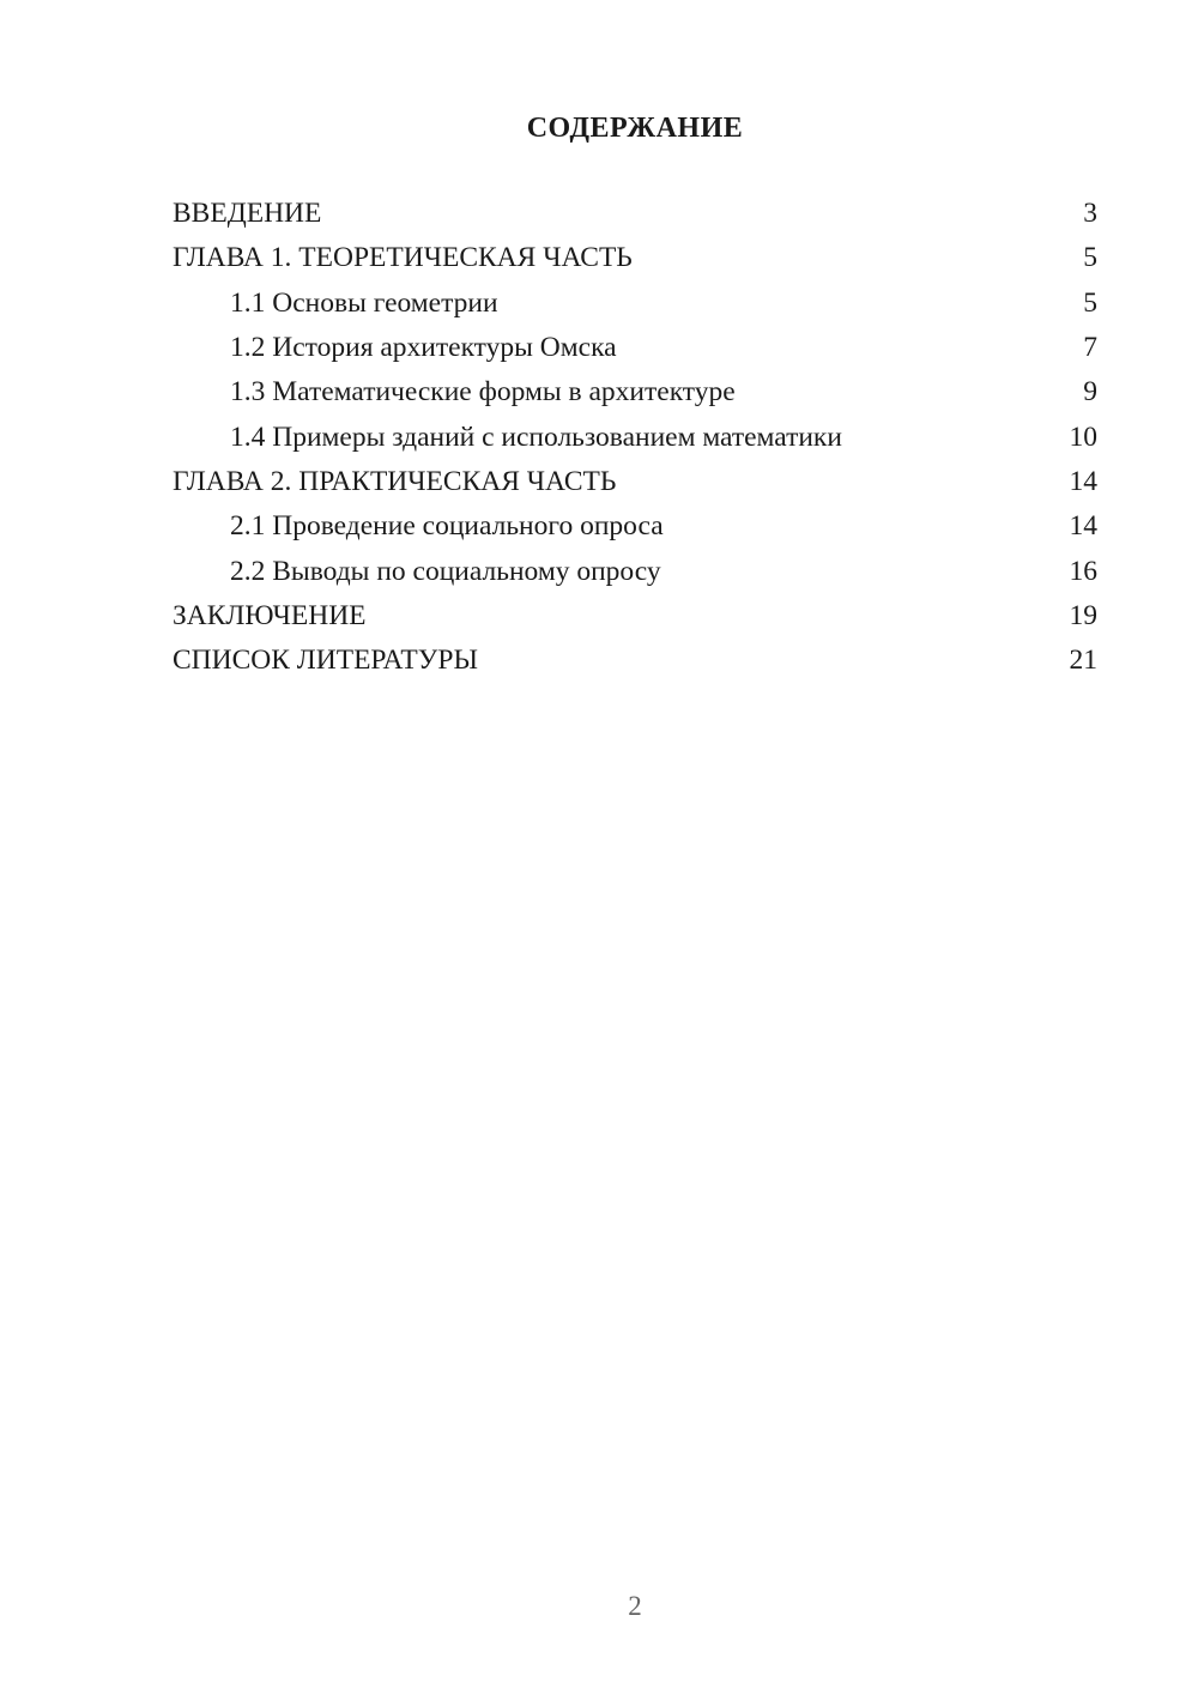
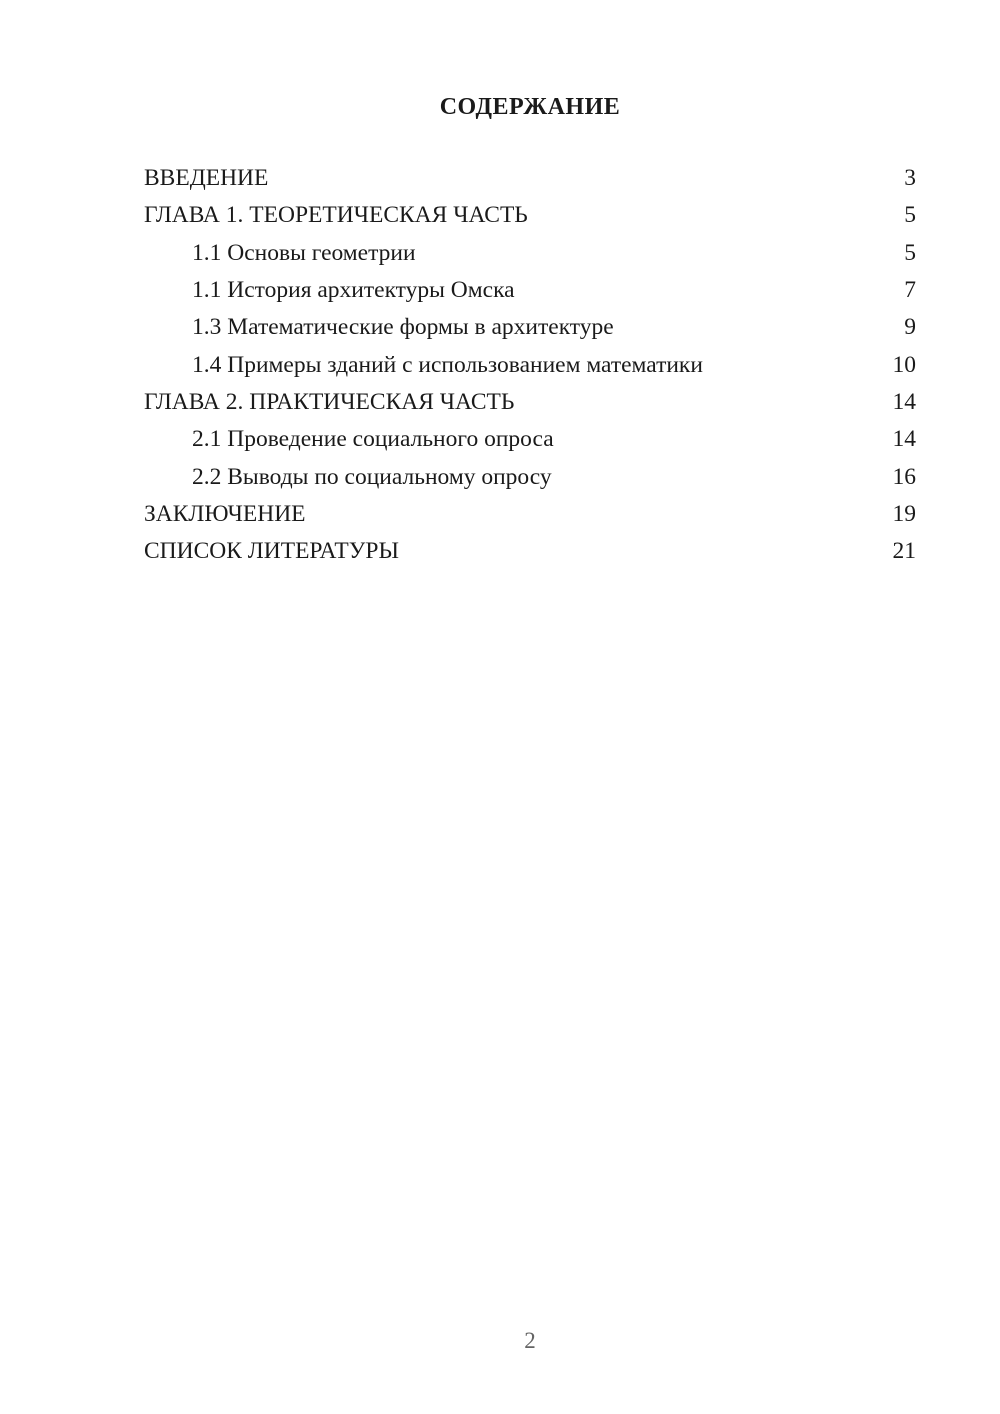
  СОДЕРЖАНИЕ
  ВВЕДЕНИЕ
  3
  ГЛАВА 1. ТЕОРЕТИЧЕСКАЯ ЧАСТЬ
  5
  1.1 Основы геометрии
  5
- 1.2 История архитектуры Омска
+ 1.1 История архитектуры Омска
  7
  1.3 Математические формы в архитектуре
  9
  1.4 Примеры зданий с использованием математики
  10
  ГЛАВА 2. ПРАКТИЧЕСКАЯ ЧАСТЬ
  14
  2.1 Проведение социального опроса
  14
  2.2 Выводы по социальному опросу
  16
  ЗАКЛЮЧЕНИЕ
  19
  СПИСОК ЛИТЕРАТУРЫ
  21
  2
